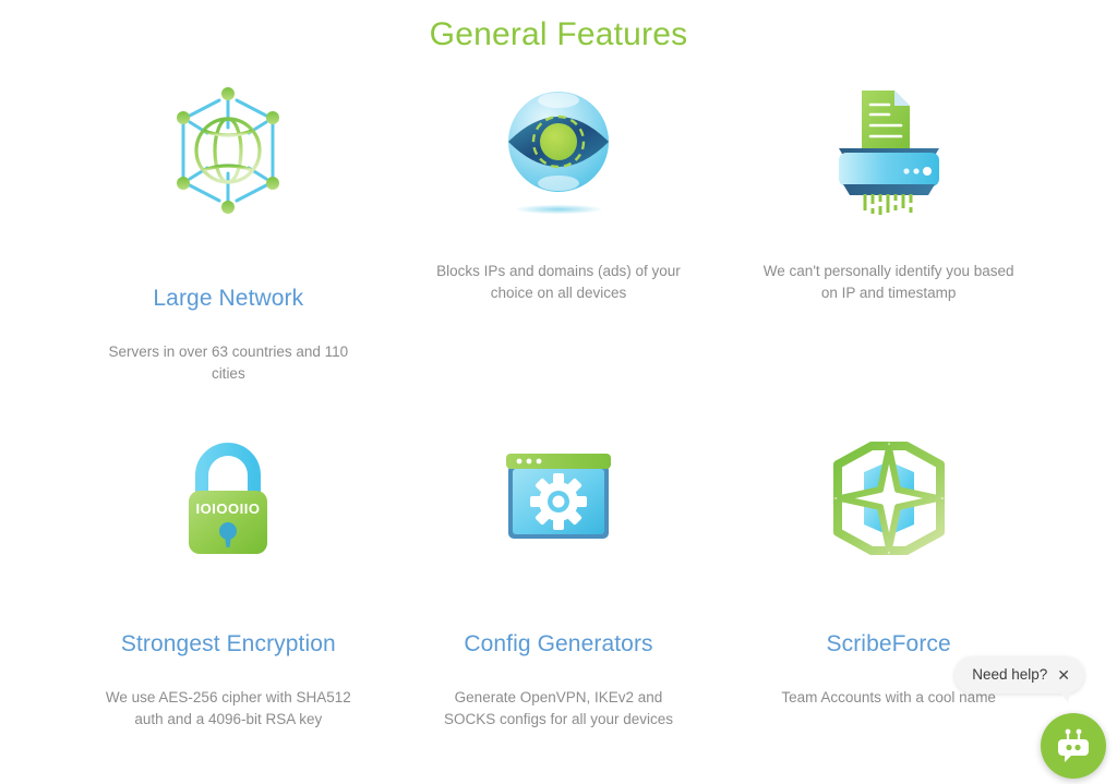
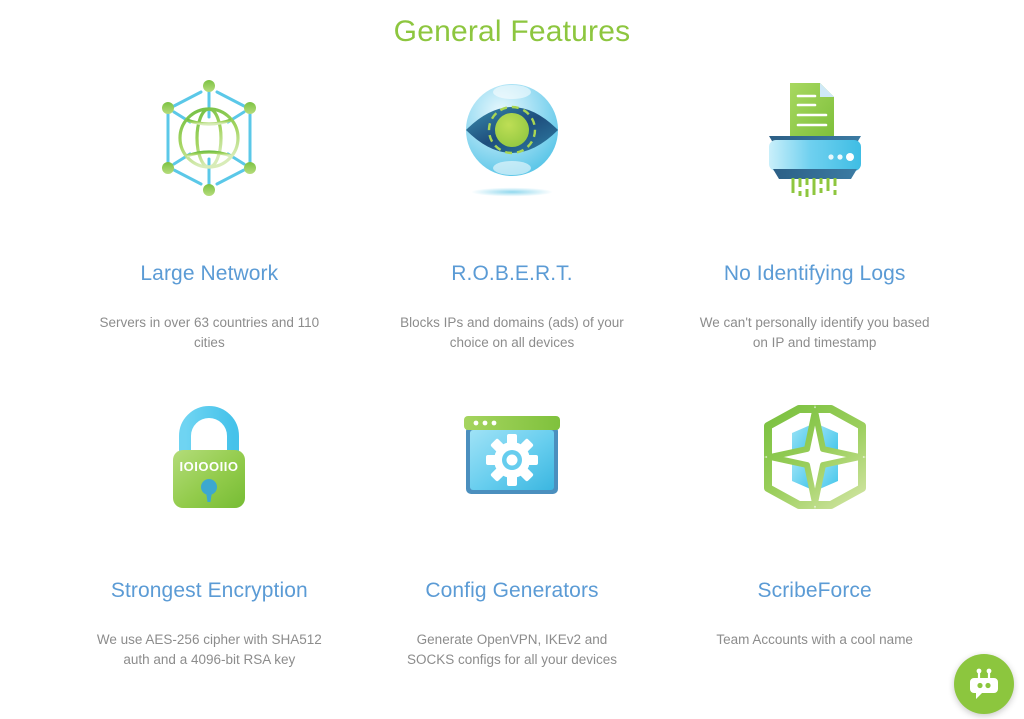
  General Features
  Large Network
  Servers in over 63 countries and 110 cities
+ R.O.B.E.R.T.
  Blocks IPs and domains (ads) of your choice on all devices
+ No Identifying Logs
  We can't personally identify you based on IP and timestamp
  IOIOOIIO
  Strongest Encryption
  We use AES-256 cipher with SHA512 auth and a 4096-bit RSA key
  Config Generators
  Generate OpenVPN, IKEv2 and SOCKS configs for all your devices
  ScribeForce
  Team Accounts with a cool name
- Need help?
- ✕
